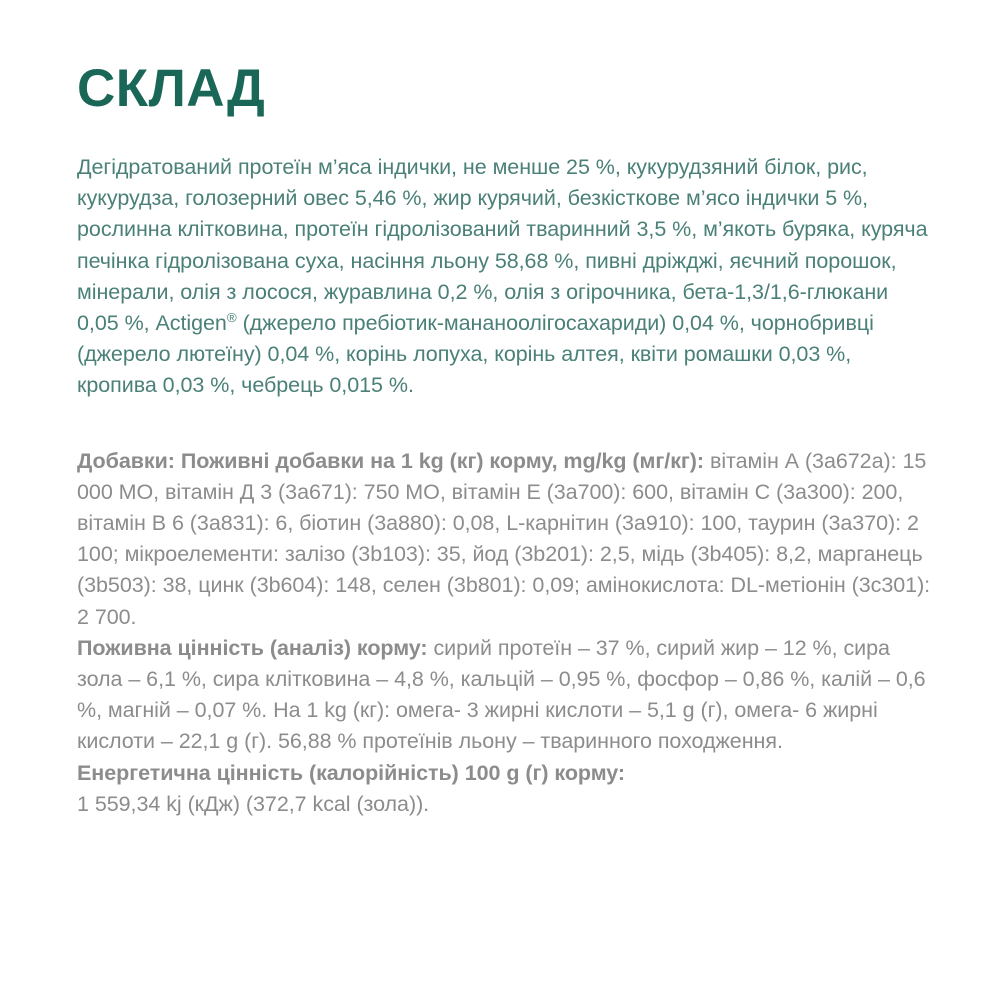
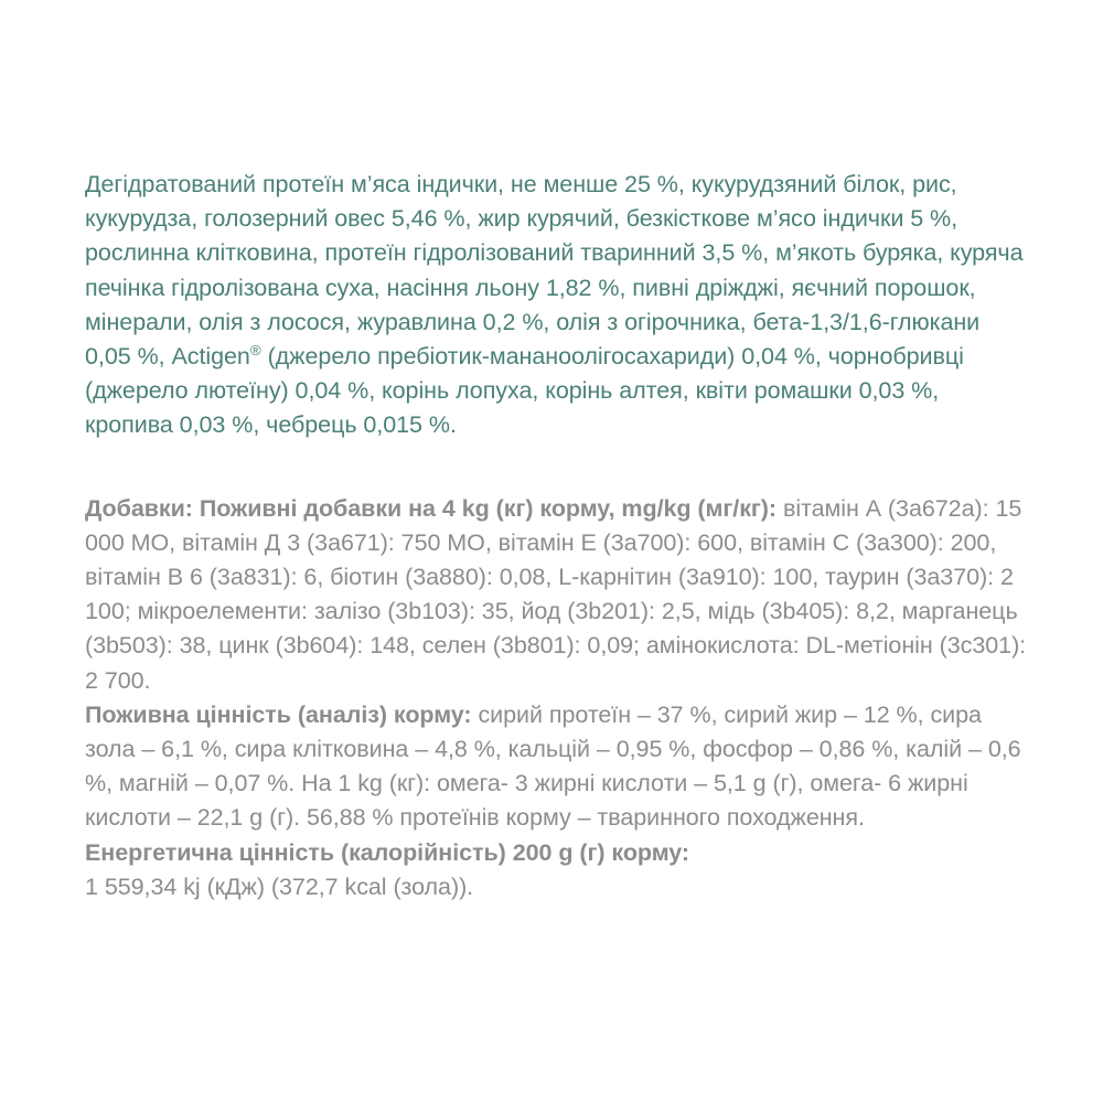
- СКЛАД
- Дегідратований протеїн м’яса індички, не менше 25 %, кукурудзяний білок, рис, кукурудза, голозерний овес 5,46 %, жир курячий, безкісткове м’ясо індички 5 %, рослинна клітковина, протеїн гідролізований тваринний 3,5 %, м’якоть буряка, куряча печінка гідролізована суха, насіння льону 58,68 %, пивні дріжджі, яєчний порошок, мінерали, олія з лосося, журавлина 0,2 %, олія з огірочника, бета-1,3/1,6-глюкани 0,05 %, Actigen® (джерело пребіотик-мананоолігосахариди) 0,04 %, чорнобривці (джерело лютеїну) 0,04 %, корінь лопуха, корінь алтея, квіти ромашки 0,03 %, кропива 0,03 %, чебрець 0,015 %.
+ Дегідратований протеїн м’яса індички, не менше 25 %, кукурудзяний білок, рис, кукурудза, голозерний овес 5,46 %, жир курячий, безкісткове м’ясо індички 5 %, рослинна клітковина, протеїн гідролізований тваринний 3,5 %, м’якоть буряка, куряча печінка гідролізована суха, насіння льону 1,82 %, пивні дріжджі, яєчний порошок, мінерали, олія з лосося, журавлина 0,2 %, олія з огірочника, бета-1,3/1,6-глюкани 0,05 %, Actigen® (джерело пребіотик-мананоолігосахариди) 0,04 %, чорнобривці (джерело лютеїну) 0,04 %, корінь лопуха, корінь алтея, квіти ромашки 0,03 %, кропива 0,03 %, чебрець 0,015 %.
- Добавки: Поживні добавки на 1 kg (кг) корму, mg/kg (мг/кг): вітамін А (3а672а): 15 000 МО, вітамін Д 3 (3а671): 750 МО, вітамін Е (3а700): 600, вітамін С (3а300): 200, вітамін В 6 (3а831): 6, біотин (3а880): 0,08, L-карнітин (3а910): 100, таурин (3а370): 2 100; мікроелементи: залізо (3b103): 35, йод (3b201): 2,5, мідь (3b405): 8,2, марганець (3b503): 38, цинк (3b604): 148, селен (3b801): 0,09; амінокислота: DL-метіонін (3c301): 2 700.
+ Добавки: Поживні добавки на 4 kg (кг) корму, mg/kg (мг/кг): вітамін А (3а672а): 15 000 МО, вітамін Д 3 (3а671): 750 МО, вітамін Е (3а700): 600, вітамін С (3а300): 200, вітамін В 6 (3а831): 6, біотин (3а880): 0,08, L-карнітин (3а910): 100, таурин (3а370): 2 100; мікроелементи: залізо (3b103): 35, йод (3b201): 2,5, мідь (3b405): 8,2, марганець (3b503): 38, цинк (3b604): 148, селен (3b801): 0,09; амінокислота: DL-метіонін (3c301): 2 700.
- Поживна цінність (аналіз) корму: сирий протеїн – 37 %, сирий жир – 12 %, сира зола – 6,1 %, сира клітковина – 4,8 %, кальцій – 0,95 %, фосфор – 0,86 %, калій – 0,6 %, магній – 0,07 %. На 1 kg (кг): омега- 3 жирні кислоти – 5,1 g (г), омега- 6 жирні кислоти – 22,1 g (г). 56,88 % протеїнів льону – тваринного походження.
+ Поживна цінність (аналіз) корму: сирий протеїн – 37 %, сирий жир – 12 %, сира зола – 6,1 %, сира клітковина – 4,8 %, кальцій – 0,95 %, фосфор – 0,86 %, калій – 0,6 %, магній – 0,07 %. На 1 kg (кг): омега- 3 жирні кислоти – 5,1 g (г), омега- 6 жирні кислоти – 22,1 g (г). 56,88 % протеїнів корму – тваринного походження.
- Енергетична цінність (калорійність) 100 g (г) корму:
+ Енергетична цінність (калорійність) 200 g (г) корму:
  1 559,34 kj (кДж) (372,7 kcal (зола)).
